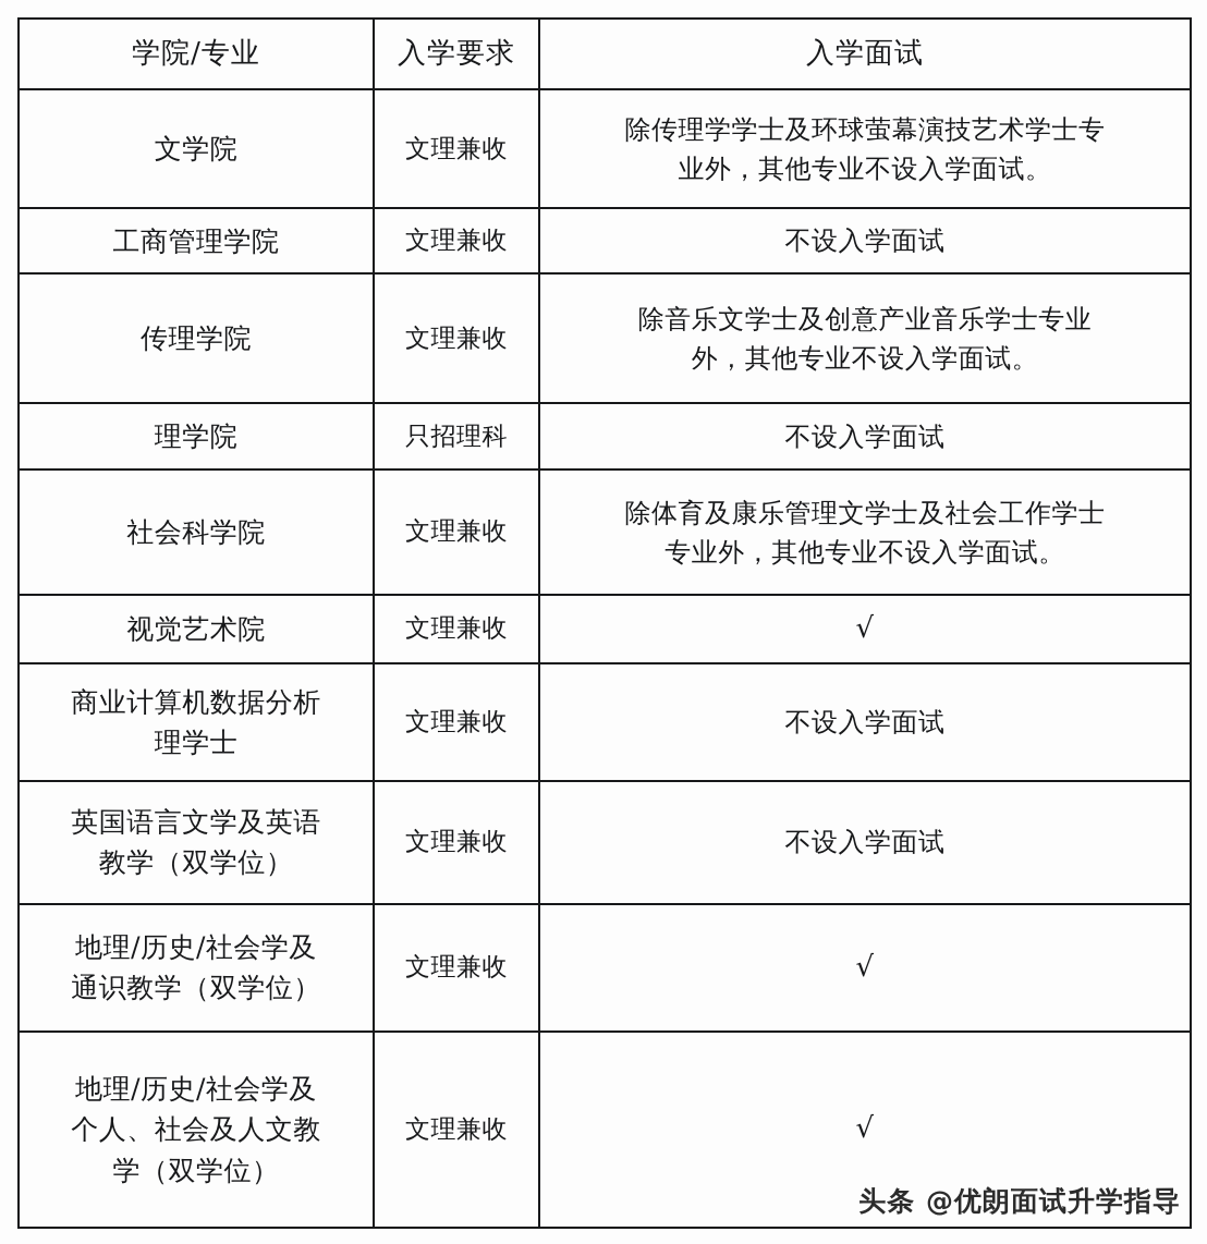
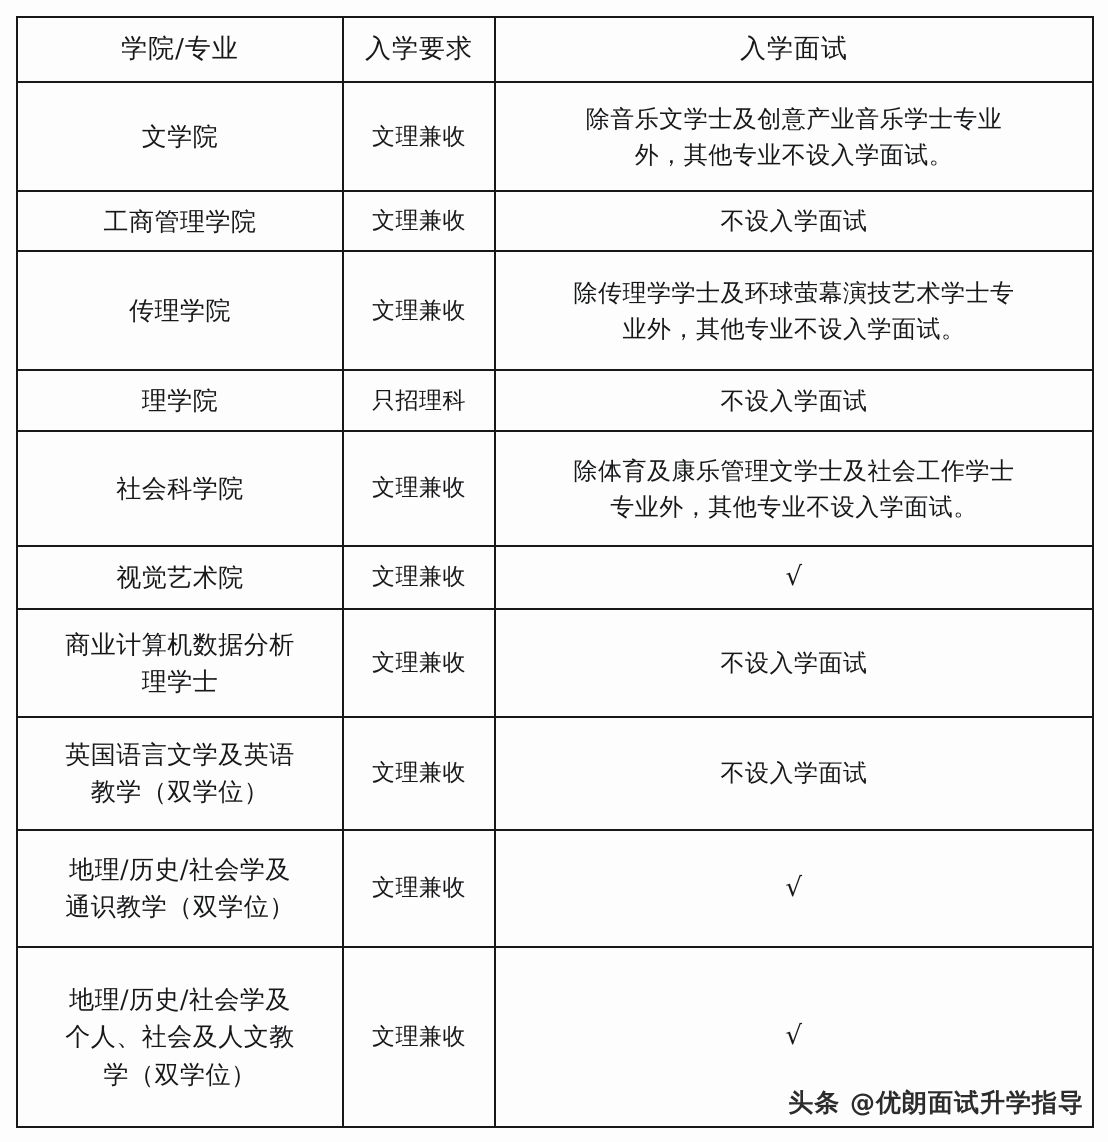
  学院/专业	入学要求	入学面试
- 文学院	文理兼收	除传理学学士及环球萤幕演技艺术学士专 业外，其他专业不设入学面试。
+ 文学院	文理兼收	除音乐文学士及创意产业音乐学士专业 外，其他专业不设入学面试。
  工商管理学院	文理兼收	不设入学面试
- 传理学院	文理兼收	除音乐文学士及创意产业音乐学士专业 外，其他专业不设入学面试。
+ 传理学院	文理兼收	除传理学学士及环球萤幕演技艺术学士专 业外，其他专业不设入学面试。
  理学院	只招理科	不设入学面试
  社会科学院	文理兼收	除体育及康乐管理文学士及社会工作学士 专业外，其他专业不设入学面试。
  视觉艺术院	文理兼收	√
  商业计算机数据分析 理学士	文理兼收	不设入学面试
  英国语言文学及英语 教学（双学位）	文理兼收	不设入学面试
  地理/历史/社会学及 通识教学（双学位）	文理兼收	√
  地理/历史/社会学及 个人、社会及人文教 学（双学位）	文理兼收	√
  头条 @优朗面试升学指导
